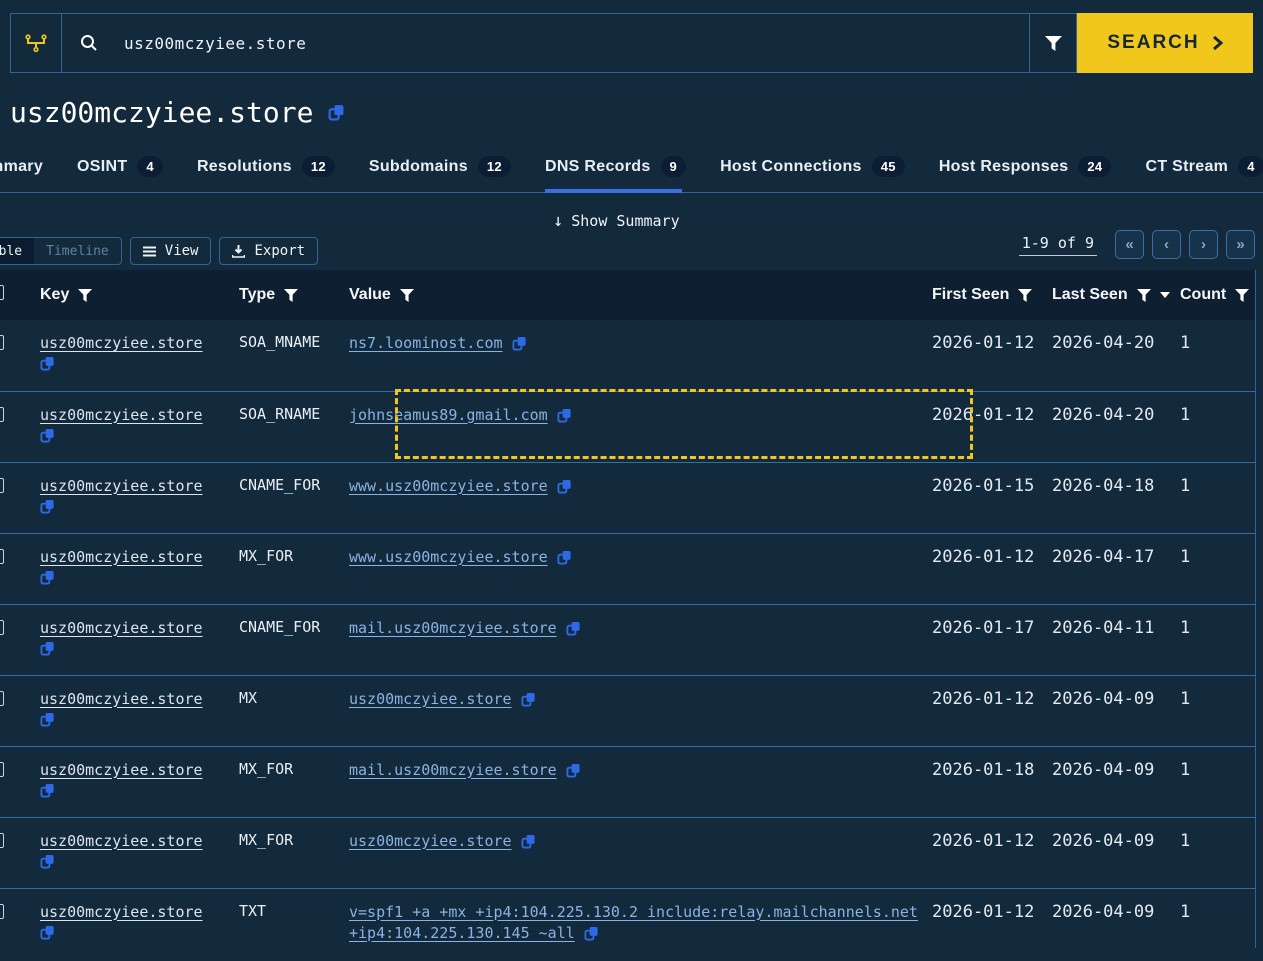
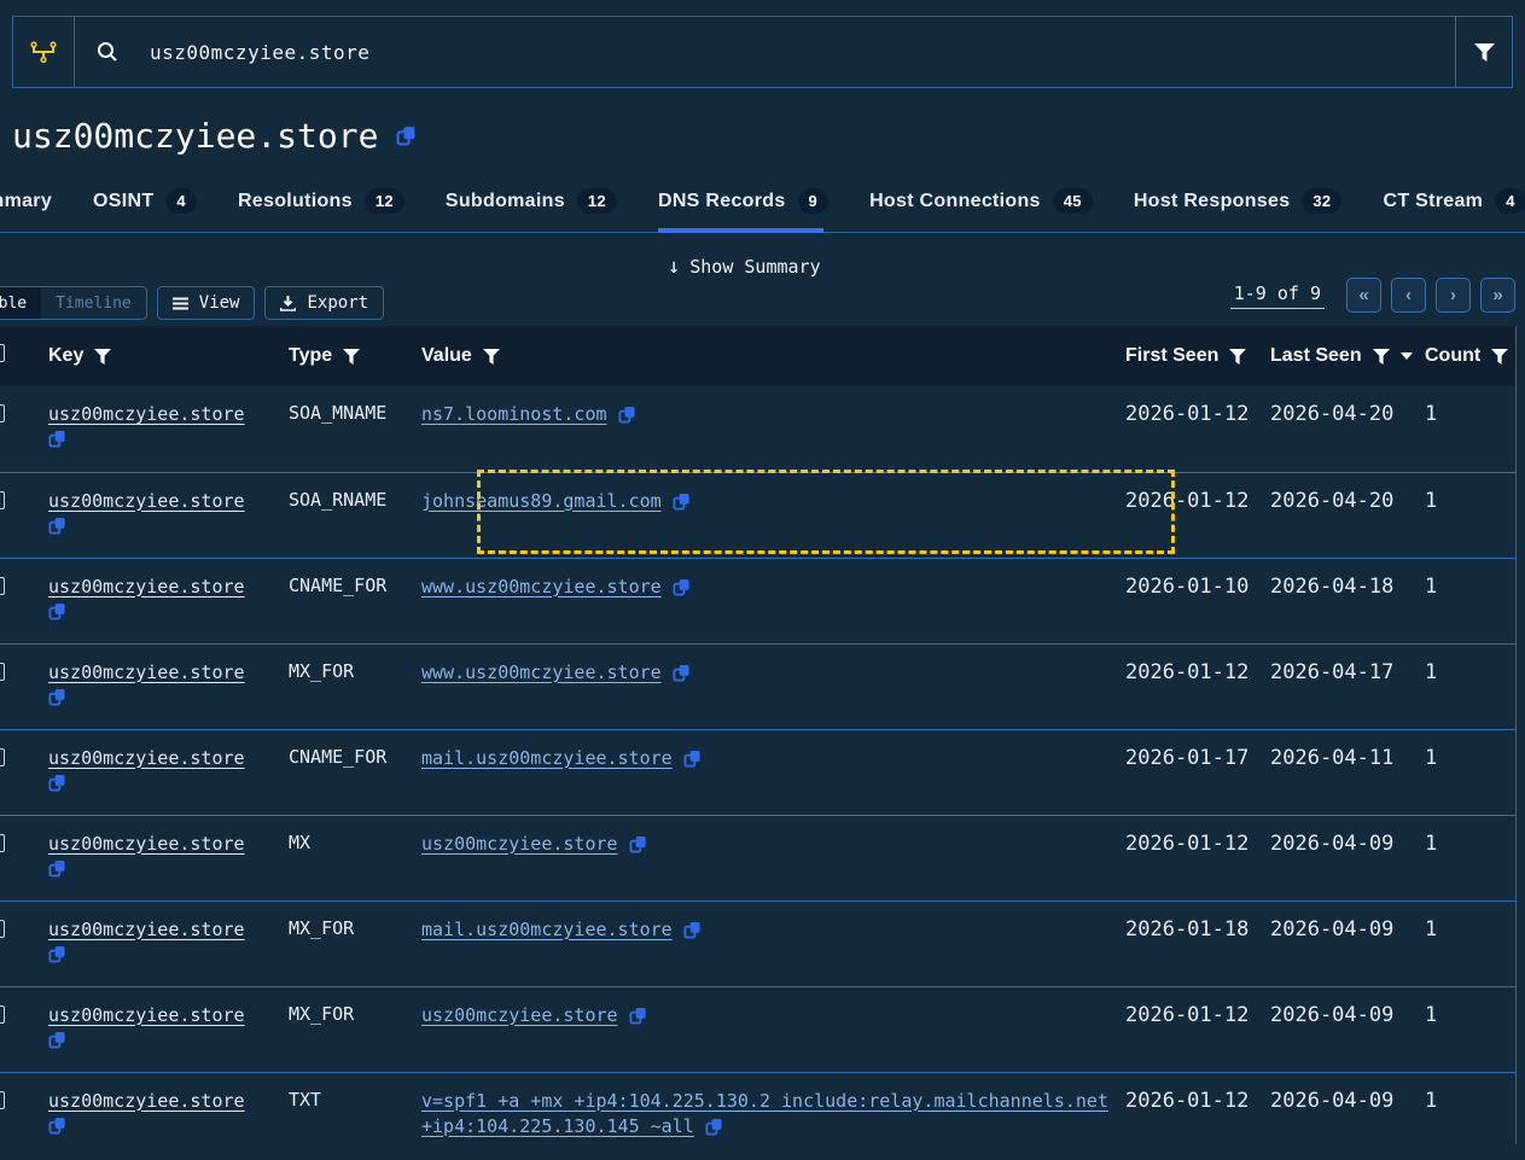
  usz00mczyiee.store
- SEARCH
  usz00mczyiee.store
  OSINT
  4
  Resolutions
  12
  Subdomains
  12
  DNS Records
  9
  Host Connections
  45
  Host Responses
- 24
+ 32
  CT Stream
  4
  ↓
  Show Summary
  Timeline
  View
  Export
  1-9 of 9
  «
  ‹
  ›
  »
  	Key	Type	Value	First Seen	Last Seen	Count
  	usz00mczyiee.store	SOA_MNAME	ns7.loominost.com	2026-01-12	2026-04-20	1
  	usz00mczyiee.store	SOA_RNAME	johnseamus89.gmail.com	2026-01-12	2026-04-20	1
- 	usz00mczyiee.store	CNAME_FOR	www.usz00mczyiee.store	2026-01-15	2026-04-18	1
+ 	usz00mczyiee.store	CNAME_FOR	www.usz00mczyiee.store	2026-01-10	2026-04-18	1
  	usz00mczyiee.store	MX_FOR	www.usz00mczyiee.store	2026-01-12	2026-04-17	1
  	usz00mczyiee.store	CNAME_FOR	mail.usz00mczyiee.store	2026-01-17	2026-04-11	1
  	usz00mczyiee.store	MX	usz00mczyiee.store	2026-01-12	2026-04-09	1
  	usz00mczyiee.store	MX_FOR	mail.usz00mczyiee.store	2026-01-18	2026-04-09	1
  	usz00mczyiee.store	MX_FOR	usz00mczyiee.store	2026-01-12	2026-04-09	1
  	usz00mczyiee.store	TXT	v=spf1 +a +mx +ip4:104.225.130.2 include:relay.mailchannels.net +ip4:104.225.130.145 ~all	2026-01-12	2026-04-09	1
